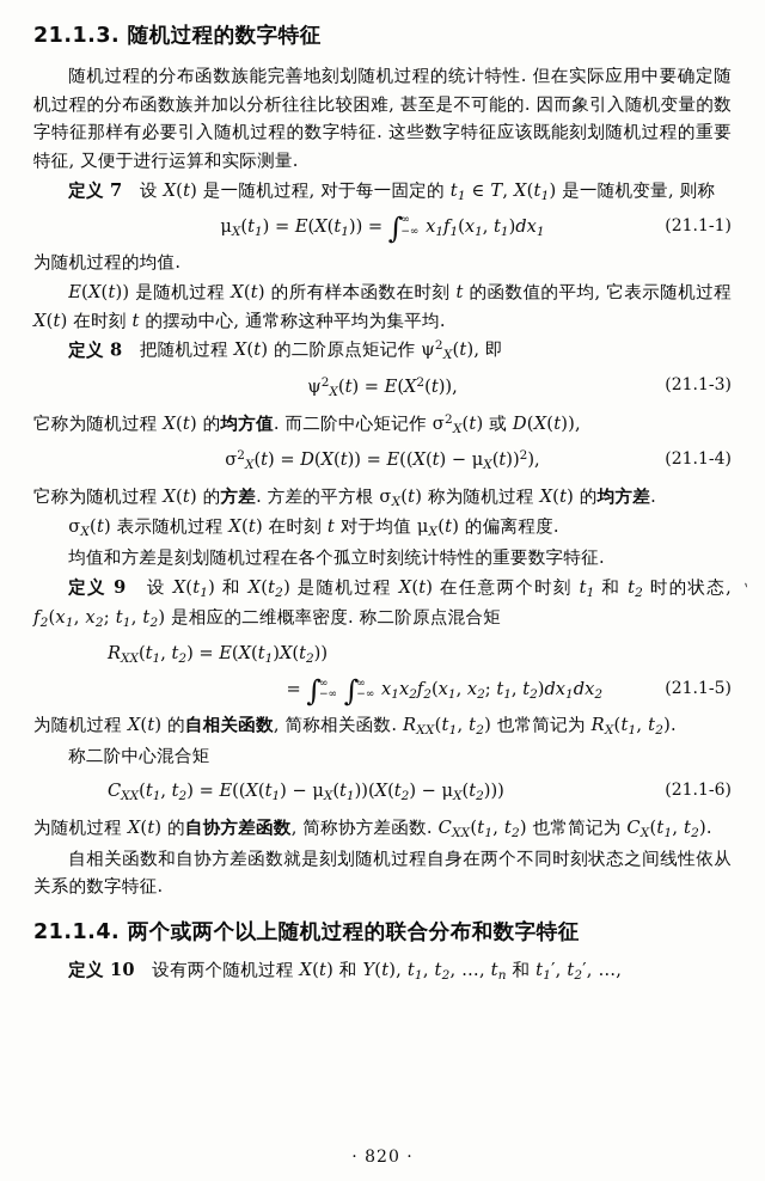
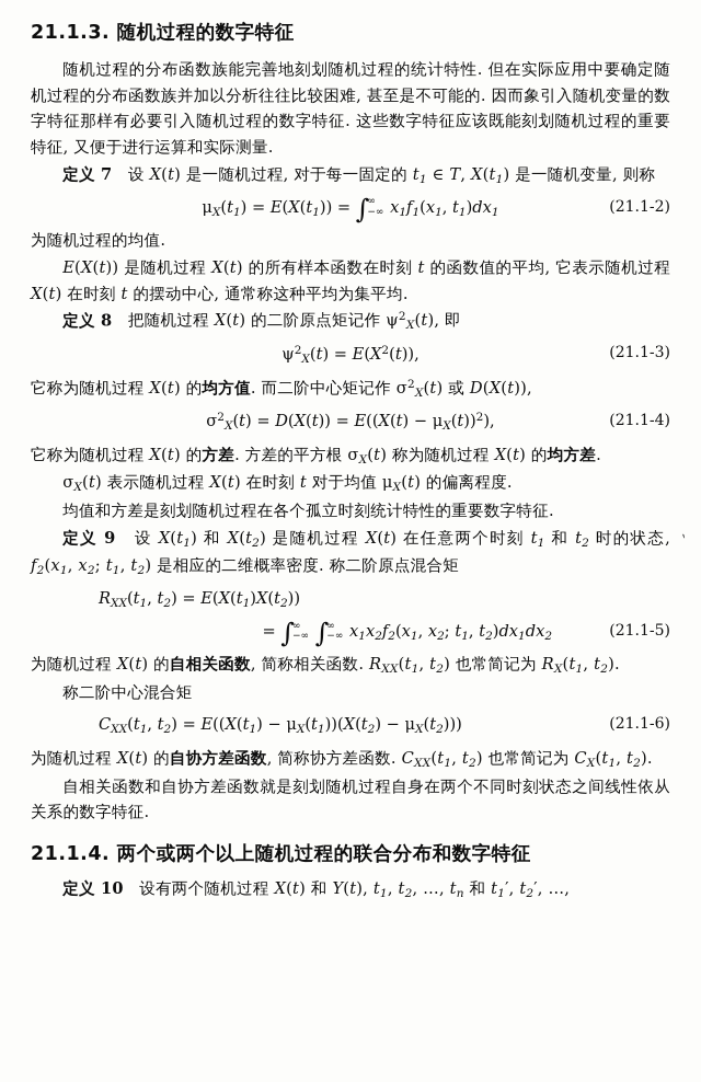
  21.1.3. 随机过程的数字特征
  随机过程的分布函数族能完善地刻划随机过程的统计特性. 但在实际应用中要确定随机过程的分布函数族并加以分析往往比较困难, 甚至是不可能的. 因而象引入随机变量的数字特征那样有必要引入随机过程的数字特征. 这些数字特征应该既能刻划随机过程的重要特征, 又便于进行运算和实际测量.
  定义 7 设 X(t) 是一随机过程, 对于每一固定的 t1 ∈ T, X(t1) 是一随机变量, 则称
  μX(t1) = E(X(t1)) = ∫
  ∞
  −∞
  x1f1(x1, t1)dx1
- (21.1-1)
+ (21.1-2)
  为随机过程的均值.
  E(X(t)) 是随机过程 X(t) 的所有样本函数在时刻 t 的函数值的平均, 它表示随机过程 X(t) 在时刻 t 的摆动中心, 通常称这种平均为集平均.
  定义 8 把随机过程 X(t) 的二阶原点矩记作 ψ2X(t), 即
  ψ2X(t) = E(X2(t)),
  (21.1-3)
  它称为随机过程 X(t) 的均方值. 而二阶中心矩记作 σ2X(t) 或 D(X(t)),
  σ2X(t) = D(X(t)) = E((X(t) − μX(t))2),
  (21.1-4)
  它称为随机过程 X(t) 的方差. 方差的平方根 σX(t) 称为随机过程 X(t) 的均方差.
  σX(t) 表示随机过程 X(t) 在时刻 t 对于均值 μX(t) 的偏离程度.
  均值和方差是刻划随机过程在各个孤立时刻统计特性的重要数字特征.
  定义 9 设 X(t1) 和 X(t2) 是随机过程 X(t) 在任意两个时刻 t1 和 t2 时的状态, f2(x1, x2; t1, t2) 是相应的二维概率密度. 称二阶原点混合矩
  RXX(t1, t2) = E(X(t1)X(t2))
  = ∫
  ∞
  −∞
  ∫
  ∞
  −∞
  x1x2f2(x1, x2; t1, t2)dx1dx2
  (21.1-5)
  为随机过程 X(t) 的自相关函数, 简称相关函数. RXX(t1, t2) 也常简记为 RX(t1, t2).
  称二阶中心混合矩
  CXX(t1, t2) = E((X(t1) − μX(t1))(X(t2) − μX(t2)))
  (21.1-6)
  为随机过程 X(t) 的自协方差函数, 简称协方差函数. CXX(t1, t2) 也常简记为 CX(t1, t2).
  自相关函数和自协方差函数就是刻划随机过程自身在两个不同时刻状态之间线性依从关系的数字特征.
  21.1.4. 两个或两个以上随机过程的联合分布和数字特征
  定义 10 设有两个随机过程 X(t) 和 Y(t), t1, t2, …, tn 和 t1′, t2′, …,
- · 820 ·
